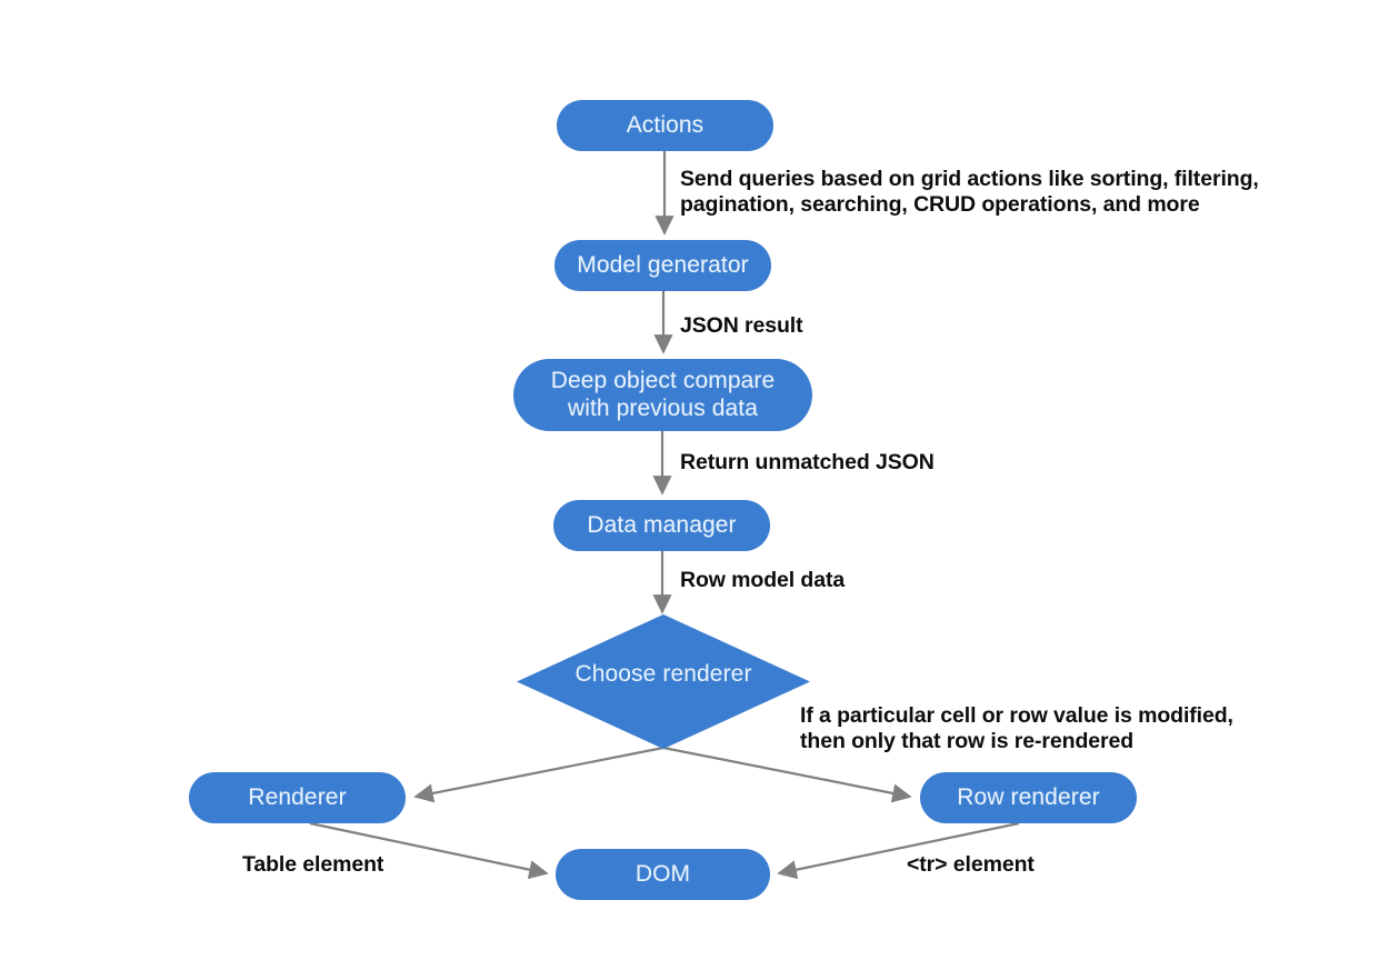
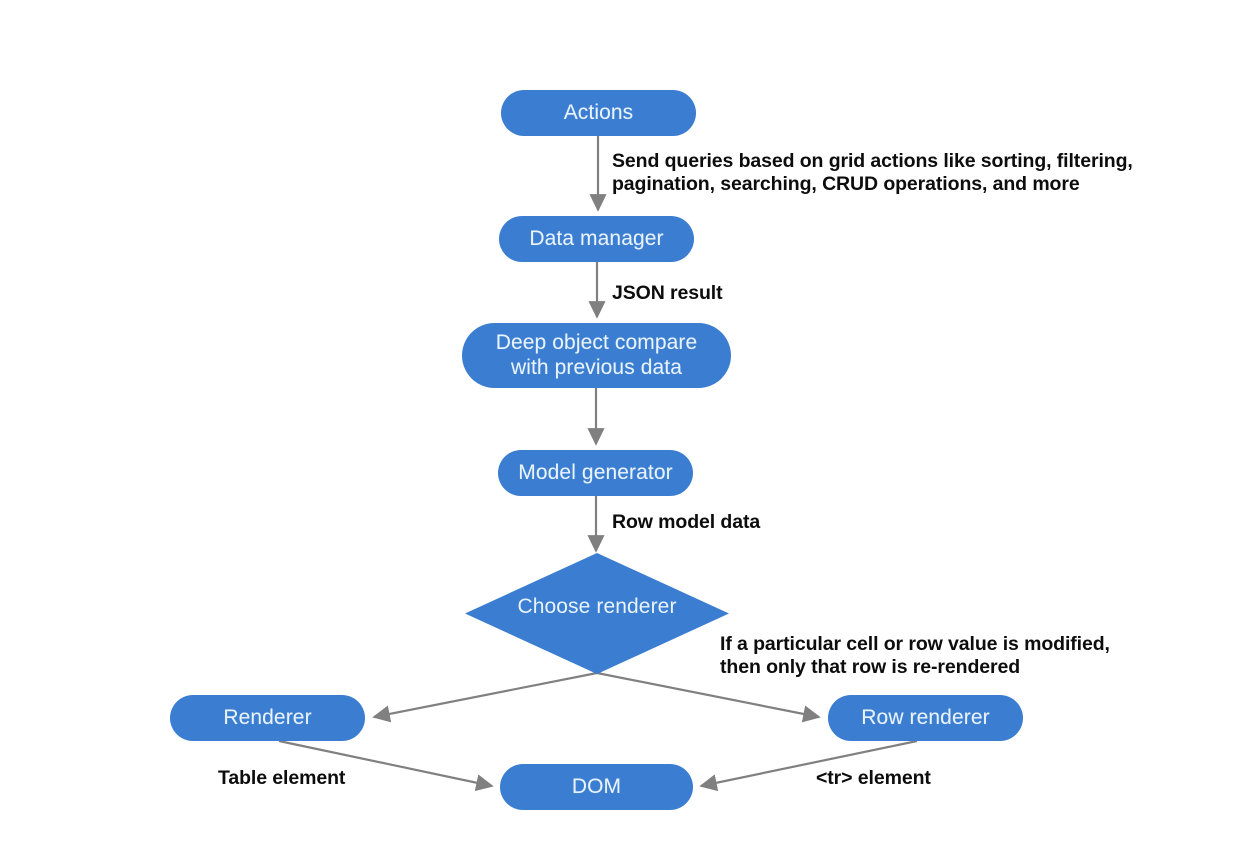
  Actions
- Model generator
+ Data manager
  Deep object compare
  with previous data
- Data manager
+ Model generator
  Choose renderer
  Renderer
  Row renderer
  DOM
  Send queries based on grid actions like sorting, filtering,
  pagination, searching, CRUD operations, and more
  JSON result
- Return unmatched JSON
  Row model data
  If a particular cell or row value is modified,
  then only that row is re-rendered
  Table element
  <tr> element
